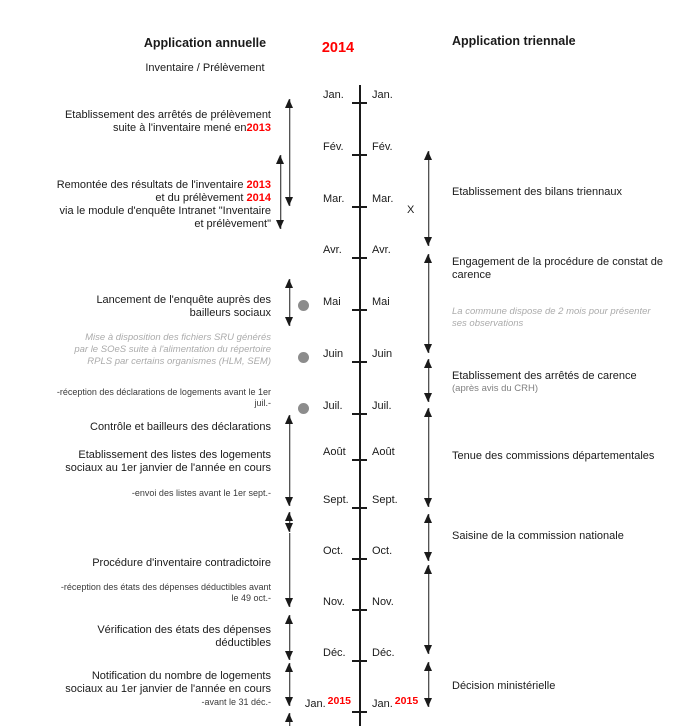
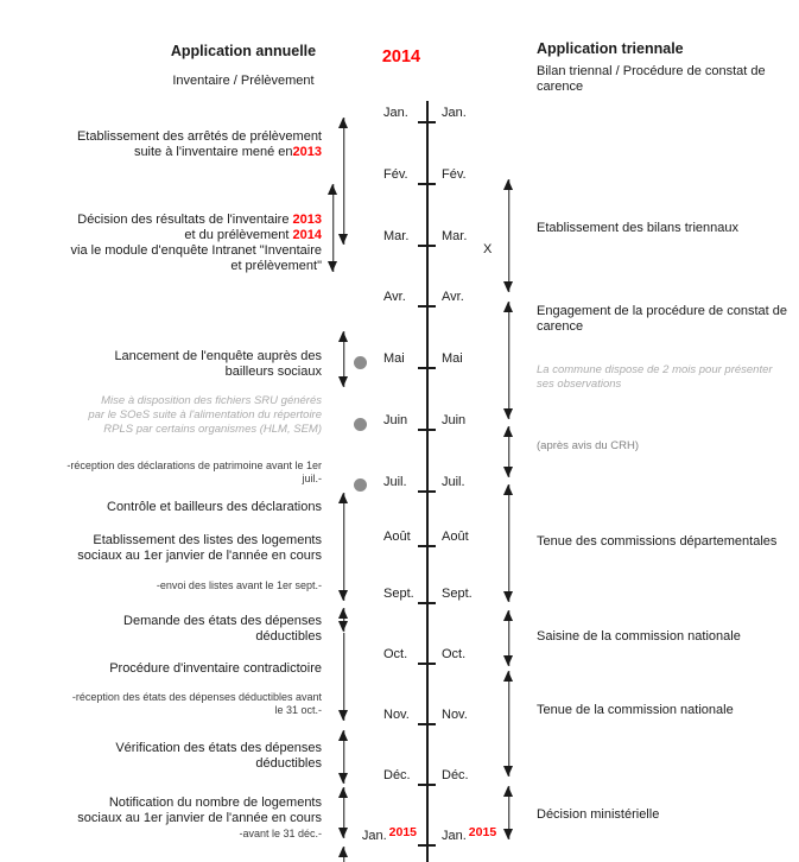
  Application annuelle
  Inventaire / Prélèvement
  2014
  Application triennale
+ Bilan triennal / Procédure de constat de carence
  Jan.
  Jan.
  Fév.
  Fév.
  Mar.
  Mar.
  Avr.
  Avr.
  Mai
  Mai
  Juin
  Juin
  Juil.
  Juil.
  Août
  Août
  Sept.
  Sept.
  Oct.
  Oct.
  Nov.
  Nov.
  Déc.
  Déc.
  Jan. 2015
  Jan. 2015
  X
  Etablissement des arrêtés de prélèvement suite à l'inventaire mené en2013
- Remontée des résultats de l'inventaire 2013
+ Décision des résultats de l'inventaire 2013
  et du prélèvement 2014
  via le module d'enquête Intranet "Inventaire et prélèvement"
  Lancement de l'enquête auprès des bailleurs sociaux
  Mise à disposition des fichiers SRU générés par le SOeS suite à l'alimentation du répertoire RPLS par certains organismes (HLM, SEM)
- -réception des déclarations de logements avant le 1er juil.-
+ -réception des déclarations de patrimoine avant le 1er juil.-
  Contrôle et bailleurs des déclarations
  Etablissement des listes des logements sociaux au 1er janvier de l'année en cours
  -envoi des listes avant le 1er sept.-
+ Demande des états des dépenses déductibles
  Procédure d'inventaire contradictoire
- -réception des états des dépenses déductibles avant le 49 oct.-
+ -réception des états des dépenses déductibles avant le 31 oct.-
  Vérification des états des dépenses déductibles
  Notification du nombre de logements sociaux au 1er janvier de l'année en cours
  -avant le 31 déc.-
  Etablissement des bilans triennaux
  Engagement de la procédure de constat de carence
  La commune dispose de 2 mois pour présenter ses observations
- Etablissement des arrêtés de carence
  (après avis du CRH)
  Tenue des commissions départementales
  Saisine de la commission nationale
+ Tenue de la commission nationale
  Décision ministérielle
